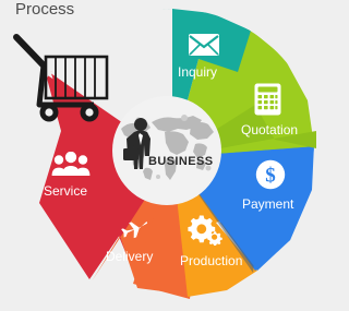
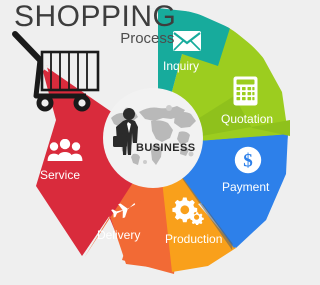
  BUSINESS
  Inquiry
  Quotation
  Payment
  Production
  Delivery
  Service
  $
+ SHOPPING
  Process
